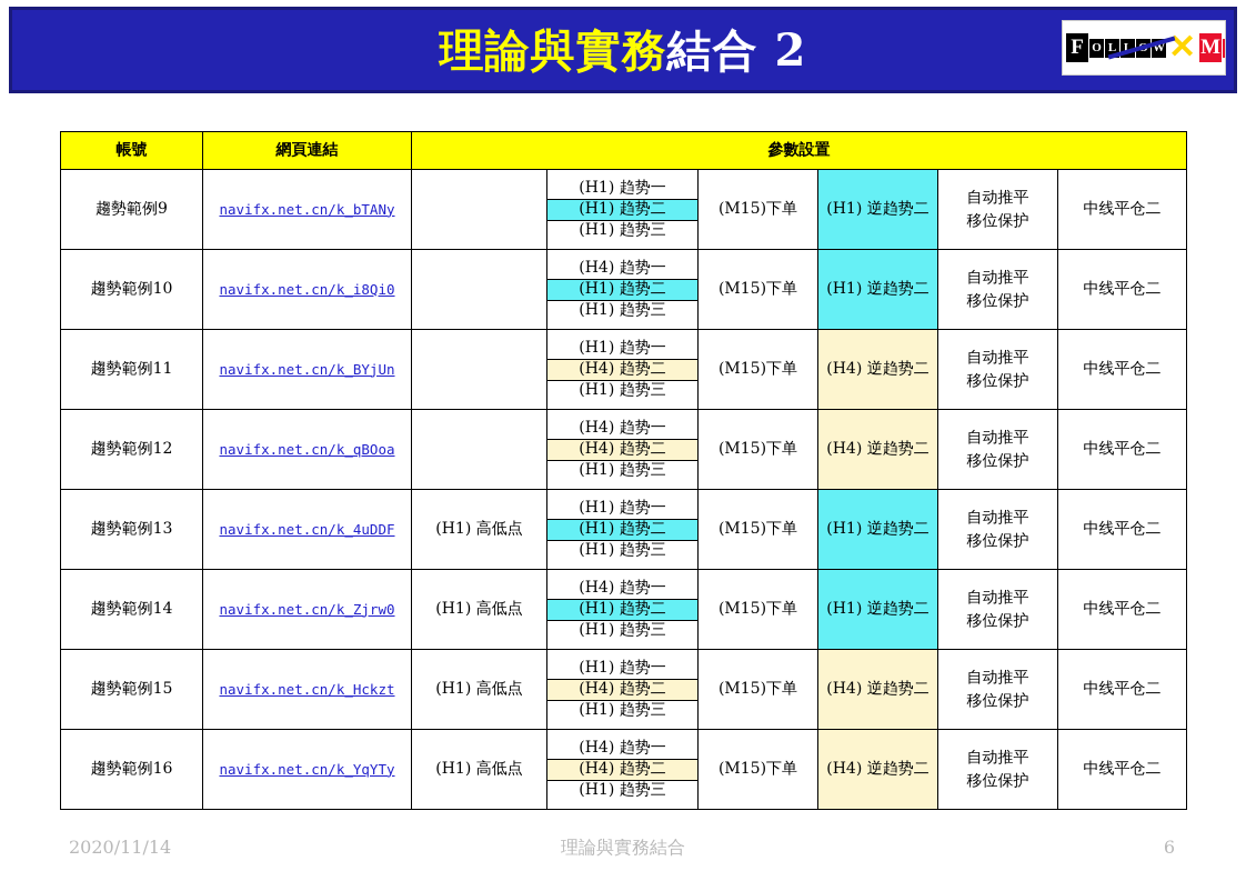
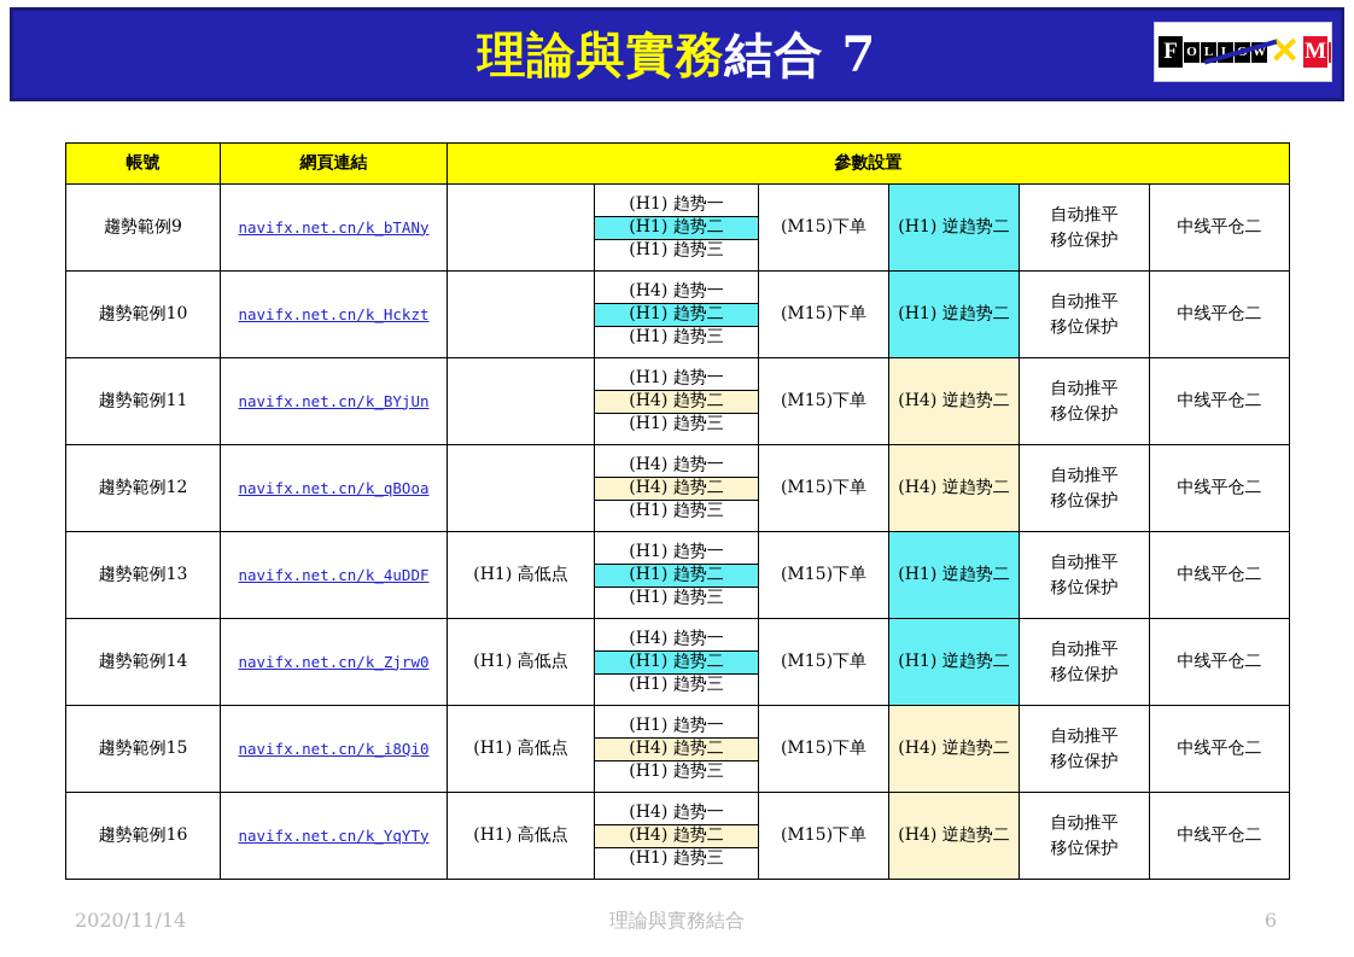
- 理論與實務結合 2
+ 理論與實務結合 7
  F
  O
  L
  L
  W
  ✕
  M
  帳號	網頁連結	參數設置
  趨勢範例9	navifx.net.cn/k_bTANy		(H1) 趋势一(H1) 趋势二(H1) 趋势三	(M15)下单	(H1) 逆趋势二	自动推平移位保护	中线平仓二
- 趨勢範例10	navifx.net.cn/k_i8Qi0		(H4) 趋势一(H1) 趋势二(H1) 趋势三	(M15)下单	(H1) 逆趋势二	自动推平移位保护	中线平仓二
+ 趨勢範例10	navifx.net.cn/k_Hckzt		(H4) 趋势一(H1) 趋势二(H1) 趋势三	(M15)下单	(H1) 逆趋势二	自动推平移位保护	中线平仓二
  趨勢範例11	navifx.net.cn/k_BYjUn		(H1) 趋势一(H4) 趋势二(H1) 趋势三	(M15)下单	(H4) 逆趋势二	自动推平移位保护	中线平仓二
  趨勢範例12	navifx.net.cn/k_qBOoa		(H4) 趋势一(H4) 趋势二(H1) 趋势三	(M15)下单	(H4) 逆趋势二	自动推平移位保护	中线平仓二
  趨勢範例13	navifx.net.cn/k_4uDDF	(H1) 高低点	(H1) 趋势一(H1) 趋势二(H1) 趋势三	(M15)下单	(H1) 逆趋势二	自动推平移位保护	中线平仓二
  趨勢範例14	navifx.net.cn/k_Zjrw0	(H1) 高低点	(H4) 趋势一(H1) 趋势二(H1) 趋势三	(M15)下单	(H1) 逆趋势二	自动推平移位保护	中线平仓二
- 趨勢範例15	navifx.net.cn/k_Hckzt	(H1) 高低点	(H1) 趋势一(H4) 趋势二(H1) 趋势三	(M15)下单	(H4) 逆趋势二	自动推平移位保护	中线平仓二
+ 趨勢範例15	navifx.net.cn/k_i8Qi0	(H1) 高低点	(H1) 趋势一(H4) 趋势二(H1) 趋势三	(M15)下单	(H4) 逆趋势二	自动推平移位保护	中线平仓二
  趨勢範例16	navifx.net.cn/k_YqYTy	(H1) 高低点	(H4) 趋势一(H4) 趋势二(H1) 趋势三	(M15)下单	(H4) 逆趋势二	自动推平移位保护	中线平仓二
  2020/11/14
  理論與實務結合
  6
